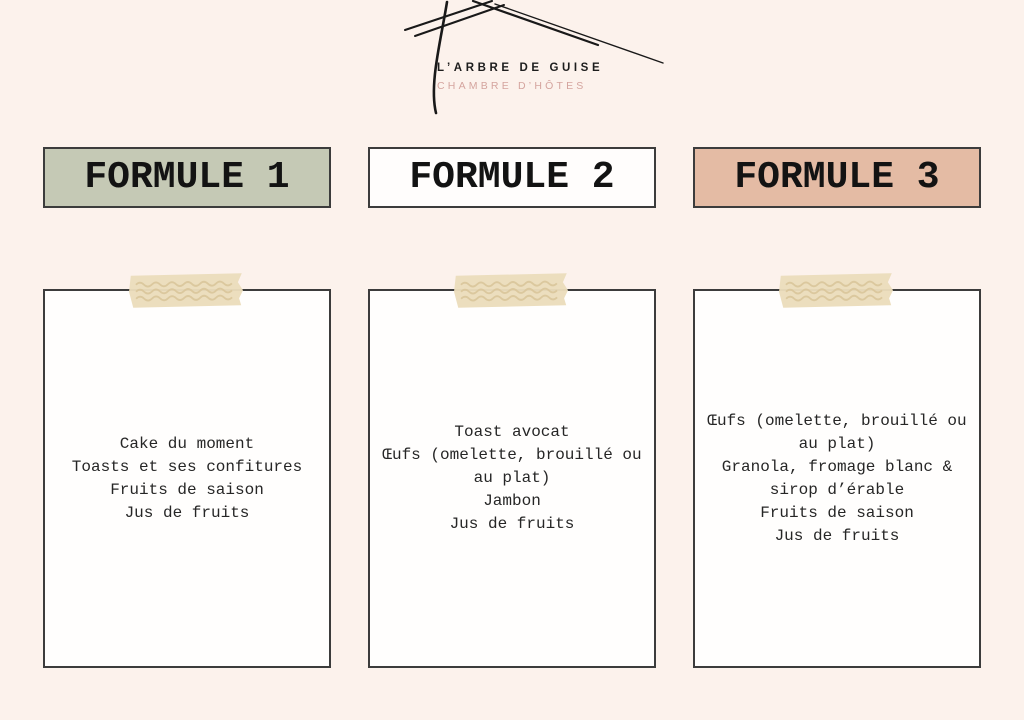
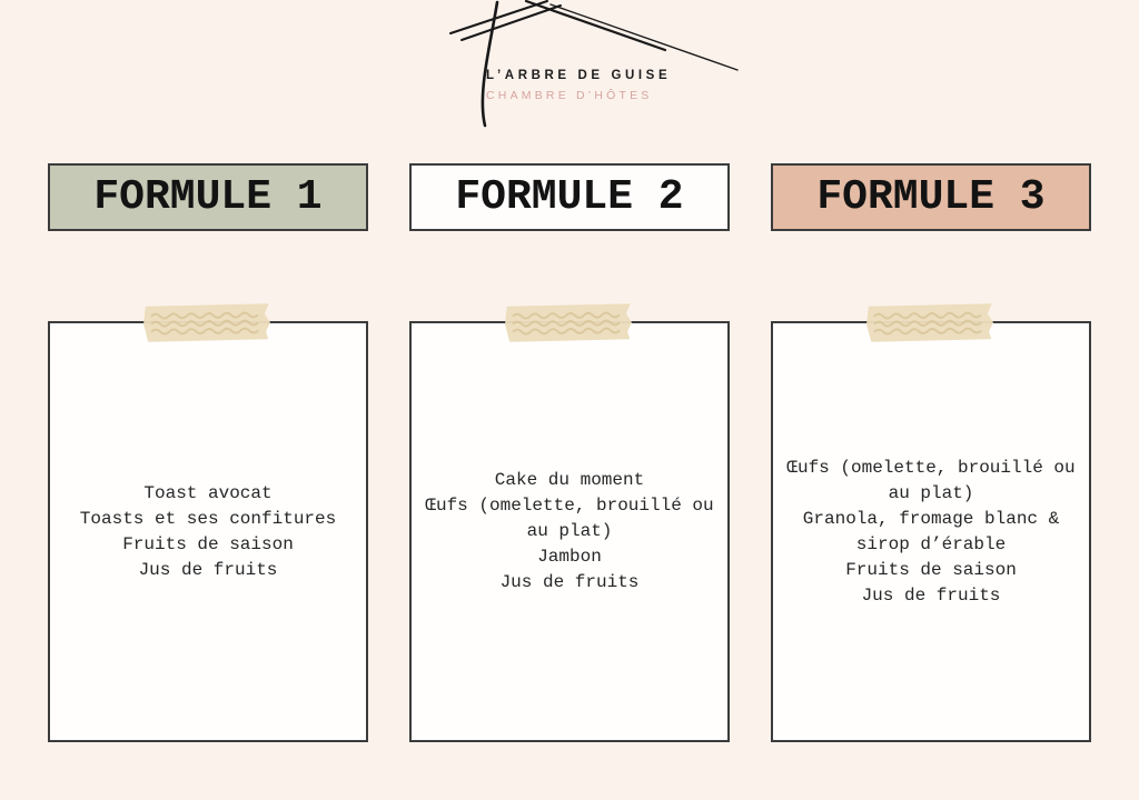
  L’ARBRE DE GUISE
  CHAMBRE D’HÔTES
  FORMULE 1
  FORMULE 2
  FORMULE 3
- Cake du moment
+ Toast avocat
  Toasts et ses confitures
  Fruits de saison
  Jus de fruits
- Toast avocat
+ Cake du moment
  Œufs (omelette, brouillé ou au plat)
  Jambon
  Jus de fruits
  Œufs (omelette, brouillé ou au plat)
  Granola, fromage blanc & sirop d’érable
  Fruits de saison
  Jus de fruits
